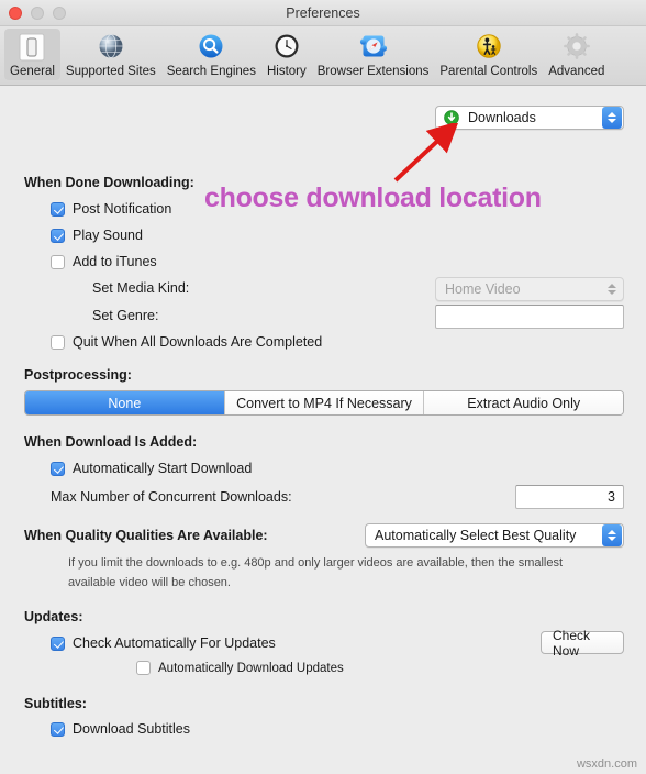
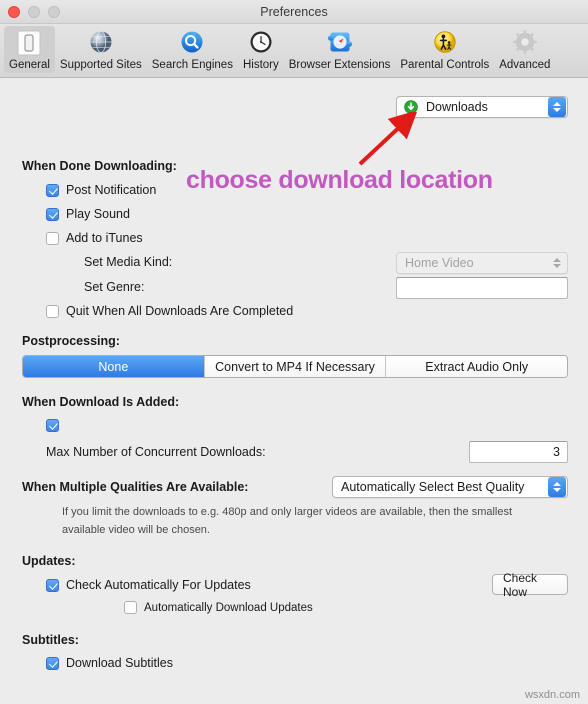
  Preferences
  General
  Supported Sites
  Search Engines
  History
  Browser Extensions
  Parental Controls
  Advanced
  Downloads
  When Done Downloading:
  Post Notification
  Play Sound
  Add to iTunes
  Set Media Kind:
  Home Video
  Set Genre:
  Quit When All Downloads Are Completed
  Postprocessing:
  None
  Convert to MP4 If Necessary
  Extract Audio Only
  When Download Is Added:
- Automatically Start Download
  Max Number of Concurrent Downloads:
  3
- When Quality Qualities Are Available:
+ When Multiple Qualities Are Available:
  Automatically Select Best Quality
  If you limit the downloads to e.g. 480p and only larger videos are available, then the smallest available video will be chosen.
  Updates:
  Check Automatically For Updates
  Check Now
  Automatically Download Updates
  Subtitles:
  Download Subtitles
  wsxdn.com
  choose download location
